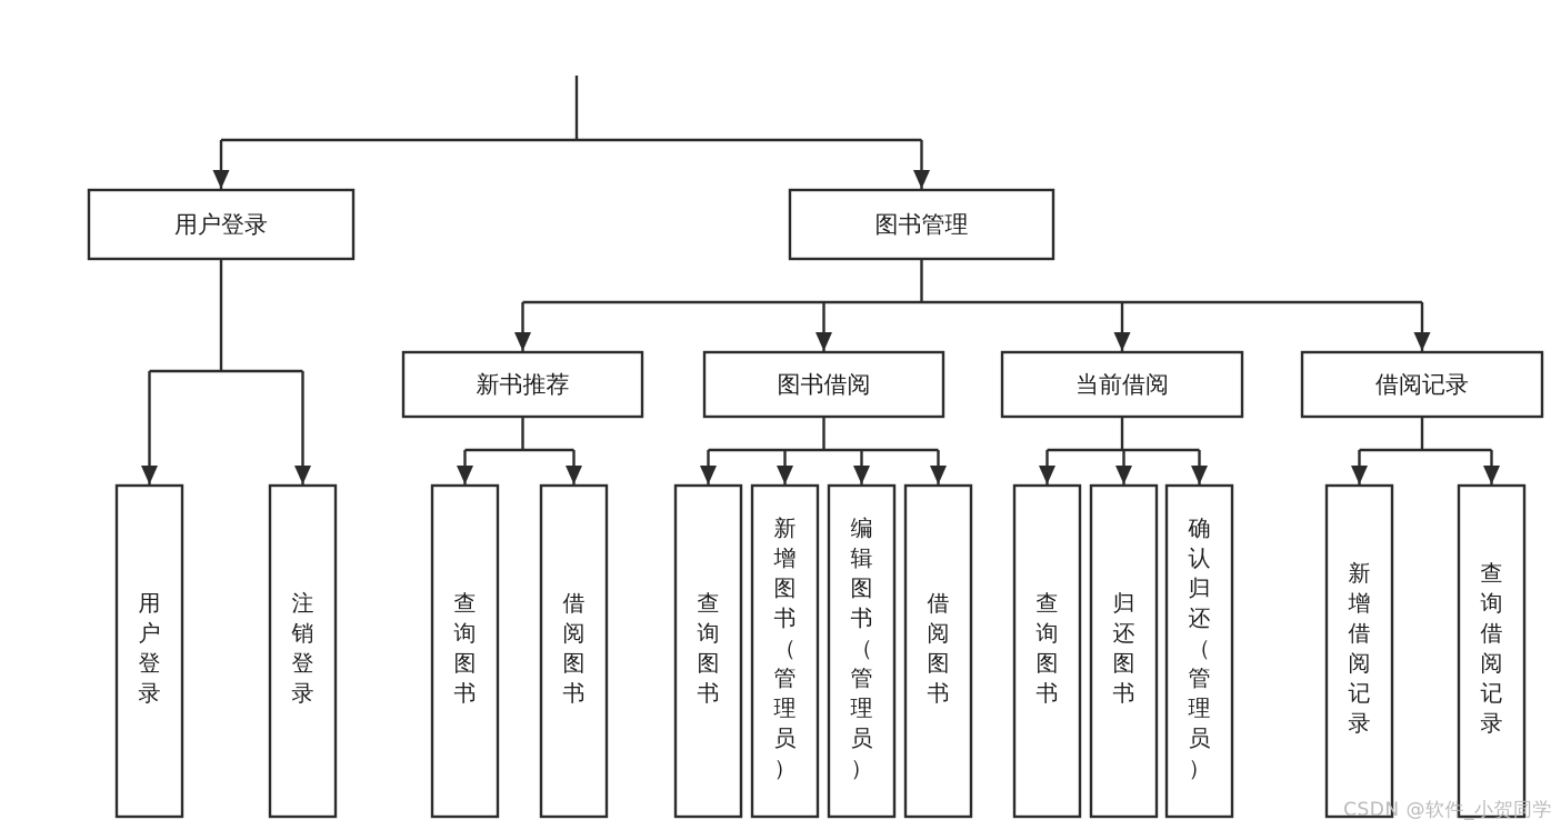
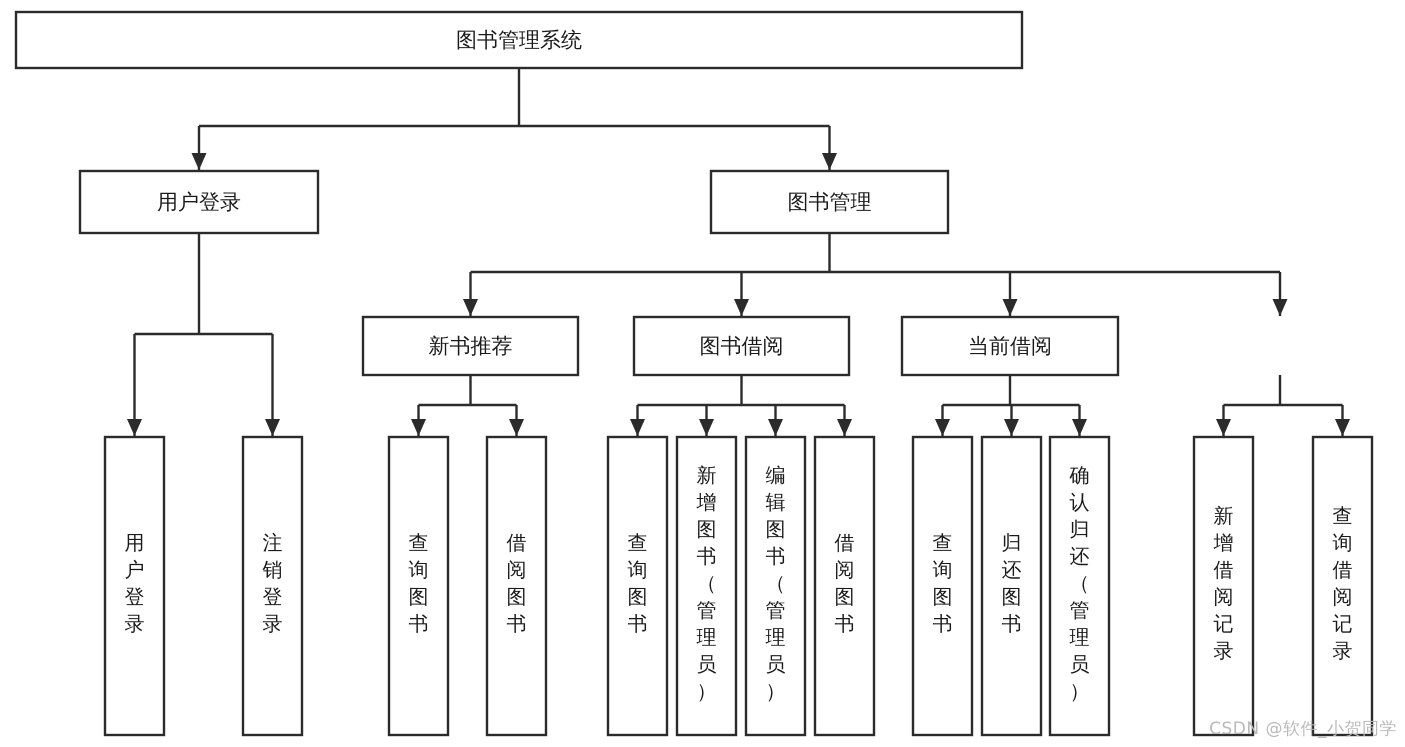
+ 图书管理系统
  用户登录
  图书管理
  新书推荐
  图书借阅
  当前借阅
- 借阅记录
  用户登录
  注销登录
  查询图书
  借阅图书
  查询图书
  新增图书（管理员）
  编辑图书（管理员）
  借阅图书
  查询图书
  归还图书
  确认归还（管理员）
  新增借阅记录
  查询借阅记录
  CSDN @软件_小贺同学
